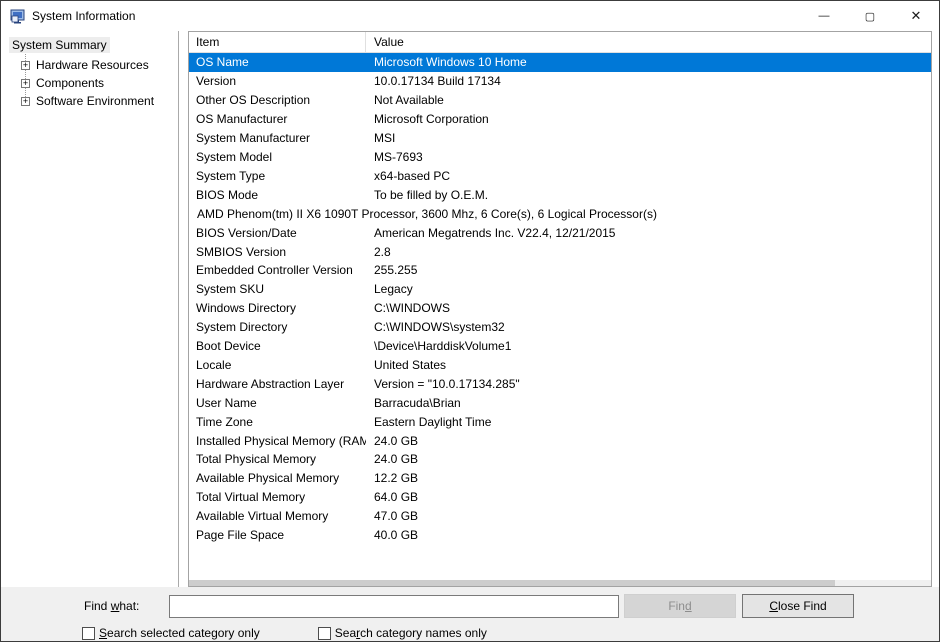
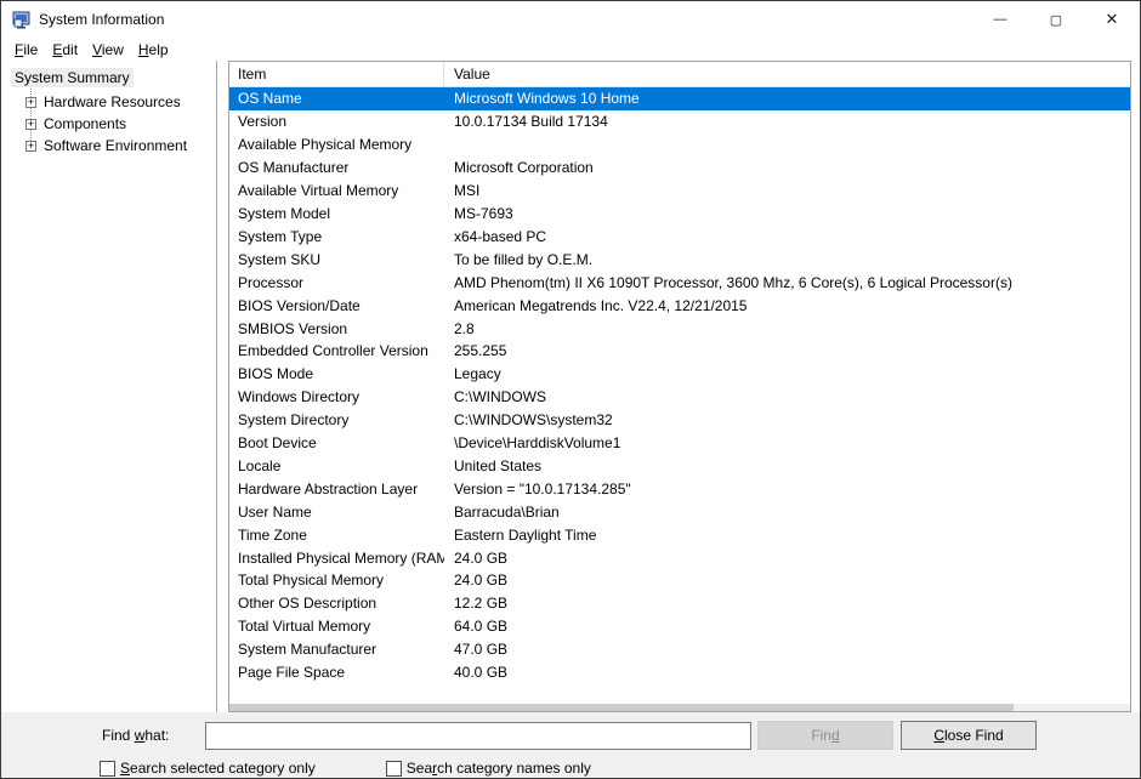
  System Information
  —
  ▢
  ✕
+ File
+ Edit
+ View
+ Help
  System Summary
  +
  Hardware Resources
  +
  Components
  +
  Software Environment
  Item
  Value
  OS Name
  Microsoft Windows 10 Home
  Version
  10.0.17134 Build 17134
- Other OS Description
+ Available Physical Memory
- Not Available
  OS Manufacturer
  Microsoft Corporation
- System Manufacturer
+ Available Virtual Memory
  MSI
  System Model
  MS-7693
  System Type
  x64-based PC
- BIOS Mode
+ System SKU
  To be filled by O.E.M.
+ Processor
  AMD Phenom(tm) II X6 1090T Processor, 3600 Mhz, 6 Core(s), 6 Logical Processor(s)
  BIOS Version/Date
  American Megatrends Inc. V22.4, 12/21/2015
  SMBIOS Version
  2.8
  Embedded Controller Version
  255.255
- System SKU
+ BIOS Mode
  Legacy
  Windows Directory
  C:\WINDOWS
  System Directory
  C:\WINDOWS\system32
  Boot Device
  \Device\HarddiskVolume1
  Locale
  United States
  Hardware Abstraction Layer
  Version = "10.0.17134.285"
  User Name
  Barracuda\Brian
  Time Zone
  Eastern Daylight Time
  Installed Physical Memory (RAM
  24.0 GB
  Total Physical Memory
  24.0 GB
- Available Physical Memory
+ Other OS Description
  12.2 GB
  Total Virtual Memory
  64.0 GB
- Available Virtual Memory
+ System Manufacturer
  47.0 GB
  Page File Space
  40.0 GB
  Find what:
  Find
  Close Find
  Search selected category only
  Search category names only
